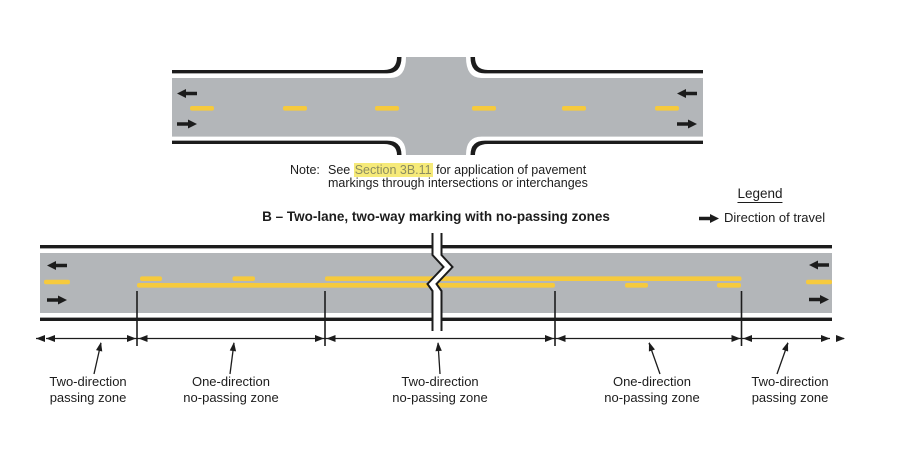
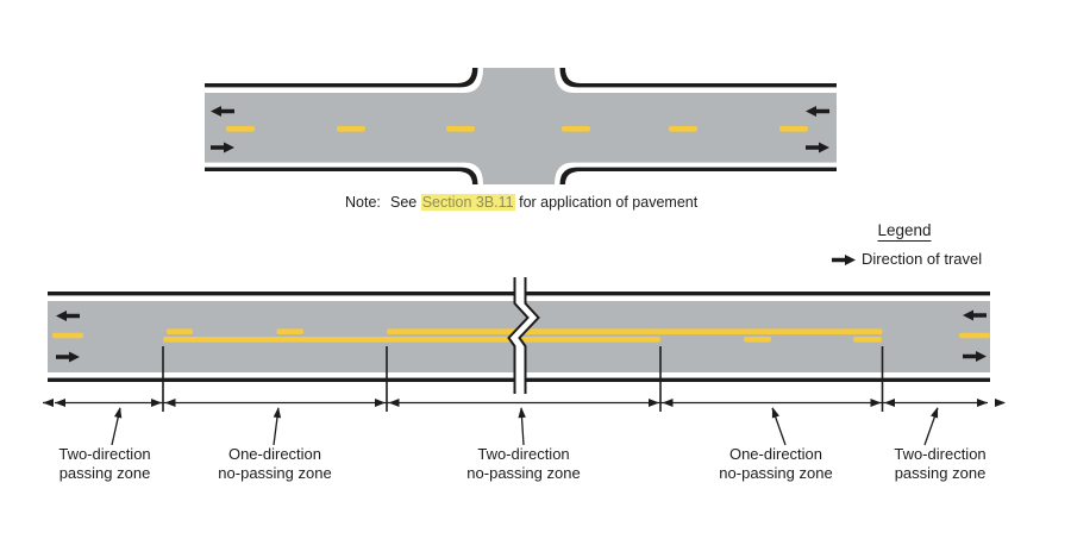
  Note:
  See Section 3B.11 for application of pavement
- markings through intersections or interchanges
- B – Two-lane, two-way marking with no-passing zones
  Legend
  Direction of travel
  Two-direction
  passing zone
  One-direction
  no-passing zone
  Two-direction
  no-passing zone
  One-direction
  no-passing zone
  Two-direction
  passing zone
